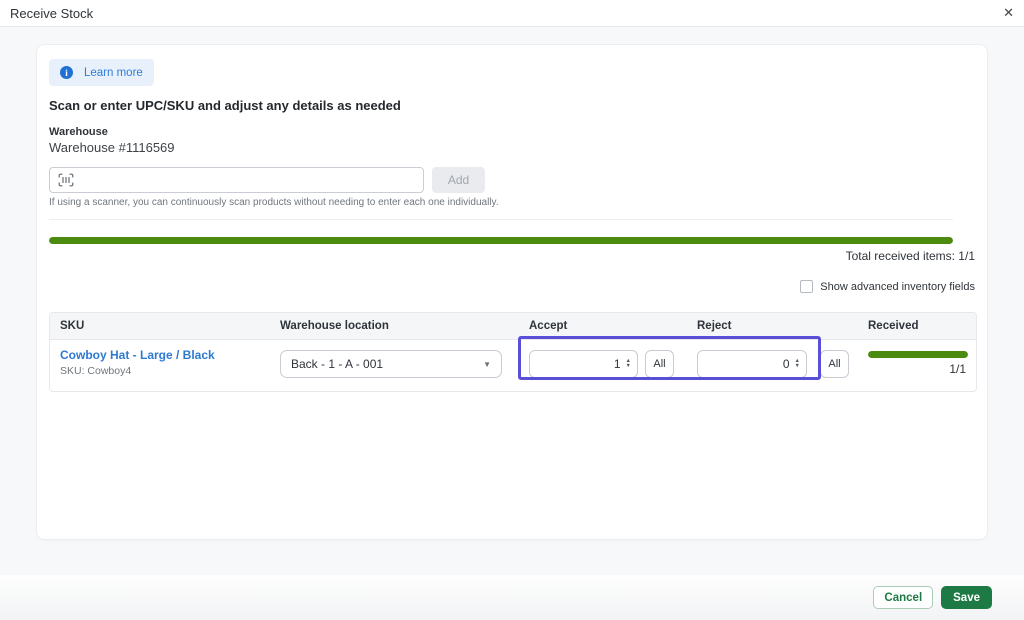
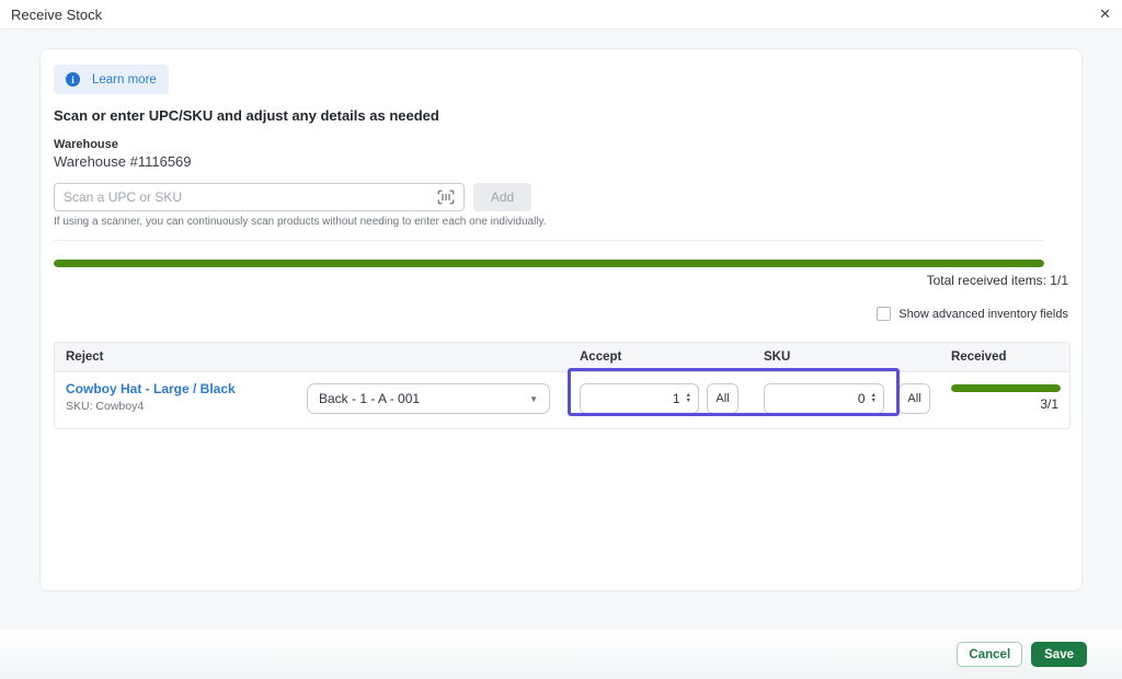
  Receive Stock
  ✕
  i
  Learn more
  Scan or enter UPC/SKU and adjust any details as needed
  Warehouse
  Warehouse #1116569
+ Scan a UPC or SKU
  Add
  If using a scanner, you can continuously scan products without needing to enter each one individually.
  Total received items: 1/1
  Show advanced inventory fields
- SKU
+ Reject
- Warehouse location
  Accept
- Reject
+ SKU
  Received
  Cowboy Hat - Large / Black
  SKU: Cowboy4
  Back - 1 - A - 001
  ▼
  1
  All
  0
  All
- 1/1
+ 3/1
  Cancel
  Save
